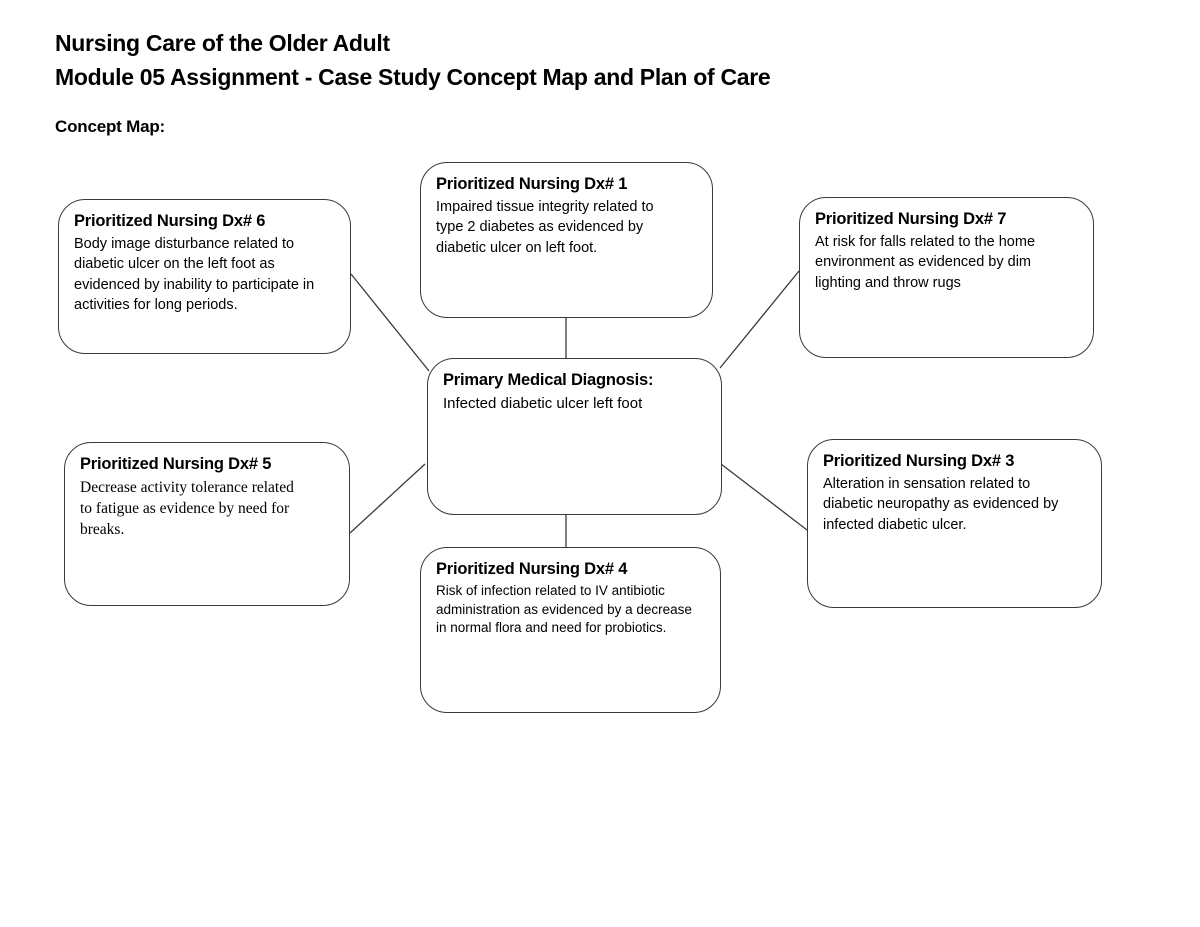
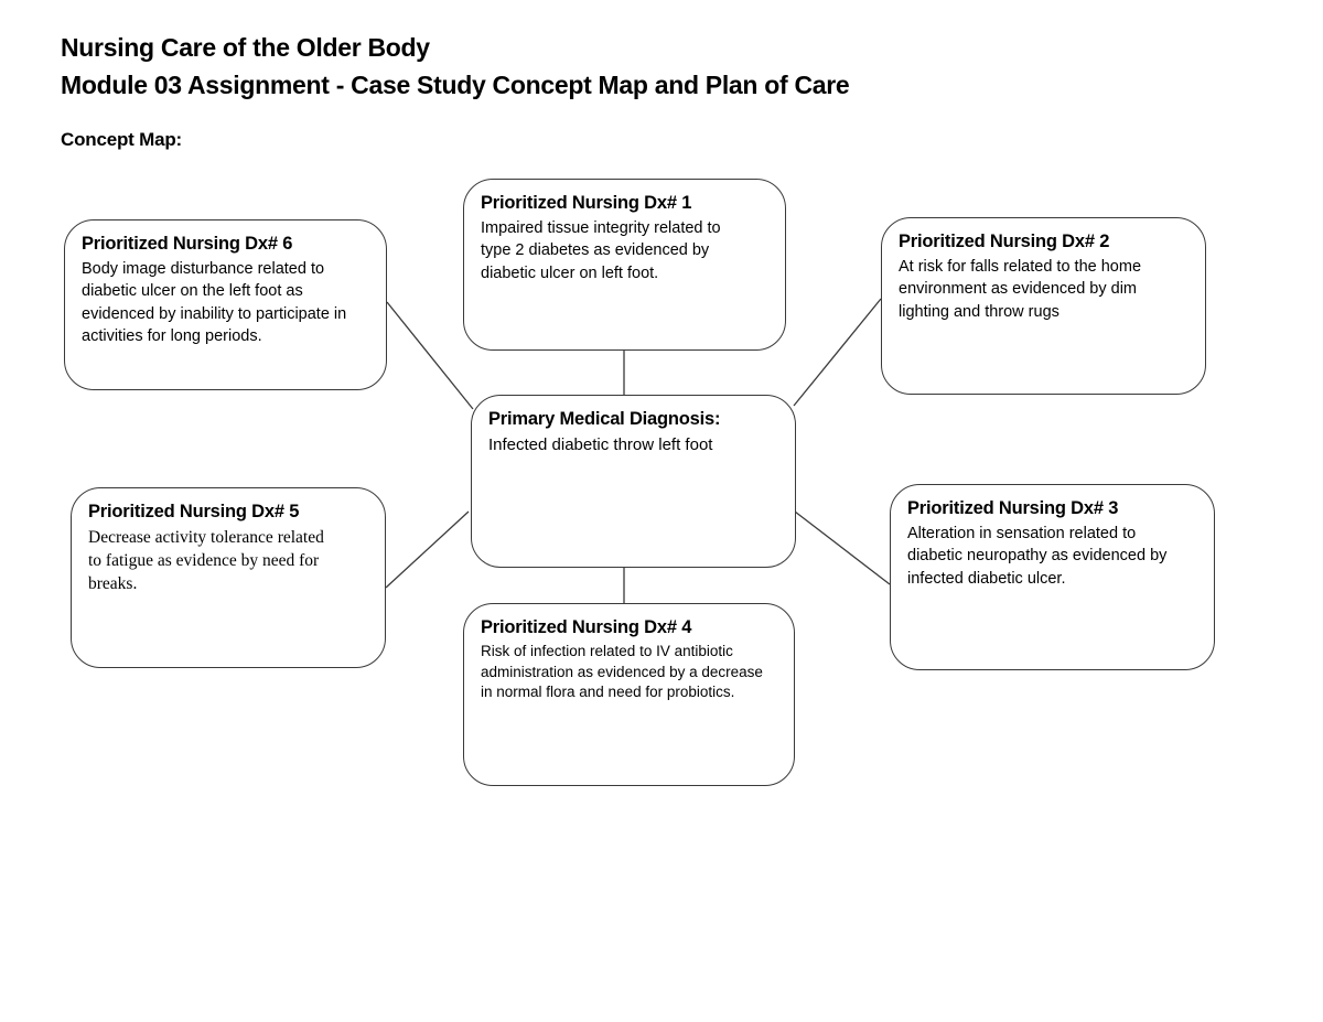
- Nursing Care of the Older Adult
+ Nursing Care of the Older Body
- Module 05 Assignment - Case Study Concept Map and Plan of Care
+ Module 03 Assignment - Case Study Concept Map and Plan of Care
  Concept Map:
  Prioritized Nursing Dx# 1
  Impaired tissue integrity related to
  type 2 diabetes as evidenced by
  diabetic ulcer on left foot.
- Prioritized Nursing Dx# 7
+ Prioritized Nursing Dx# 2
  At risk for falls related to the home
  environment as evidenced by dim
  lighting and throw rugs
  Prioritized Nursing Dx# 6
  Body image disturbance related to
  diabetic ulcer on the left foot as
  evidenced by inability to participate in
  activities for long periods.
  Primary Medical Diagnosis:
- Infected diabetic ulcer left foot
+ Infected diabetic throw left foot
  Prioritized Nursing Dx# 5
  Decrease activity tolerance related
  to fatigue as evidence by need for
  breaks.
  Prioritized Nursing Dx# 3
  Alteration in sensation related to
  diabetic neuropathy as evidenced by
  infected diabetic ulcer.
  Prioritized Nursing Dx# 4
  Risk of infection related to IV antibiotic
  administration as evidenced by a decrease
  in normal flora and need for probiotics.
